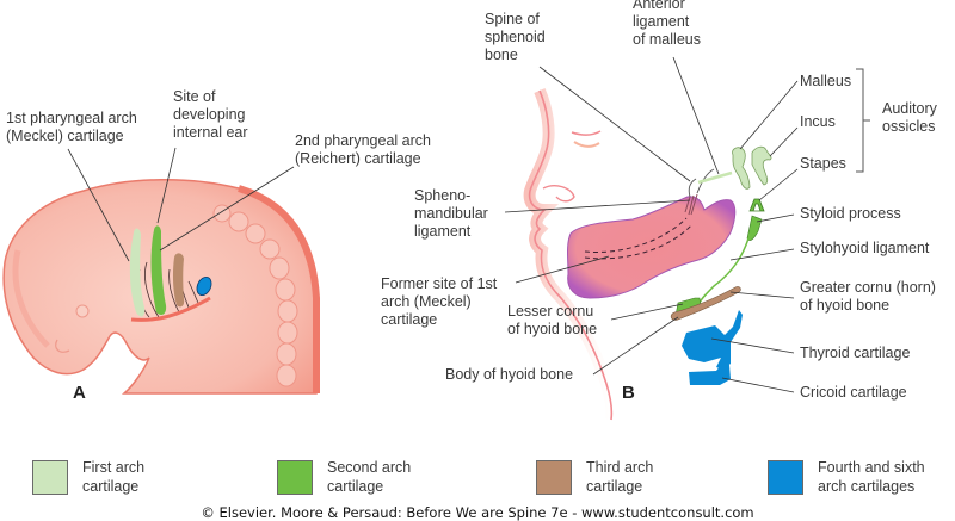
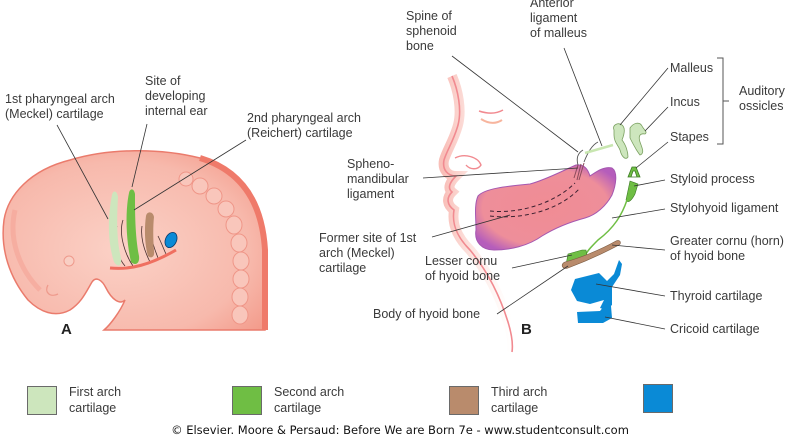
  1st pharyngeal arch
  (Meckel) cartilage
  Site of
  developing
  internal ear
  2nd pharyngeal arch
  (Reichert) cartilage
  A
  Spine of
  sphenoid
  bone
  Anterior
  ligament
  of malleus
  Malleus
  Incus
  Stapes
  Auditory
  ossicles
  Spheno-
  mandibular
  ligament
  Styloid process
  Stylohyoid ligament
  Former site of 1st
  arch (Meckel)
  cartilage
  Lesser cornu
  of hyoid bone
  Greater cornu (horn)
  of hyoid bone
  Body of hyoid bone
  Thyroid cartilage
  Cricoid cartilage
  B
  First arch
  cartilage
  Second arch
  cartilage
  Third arch
  cartilage
- Fourth and sixth
- arch cartilages
- © Elsevier. Moore & Persaud: Before We are Spine 7e - www.studentconsult.com
+ © Elsevier. Moore & Persaud: Before We are Born 7e - www.studentconsult.com
